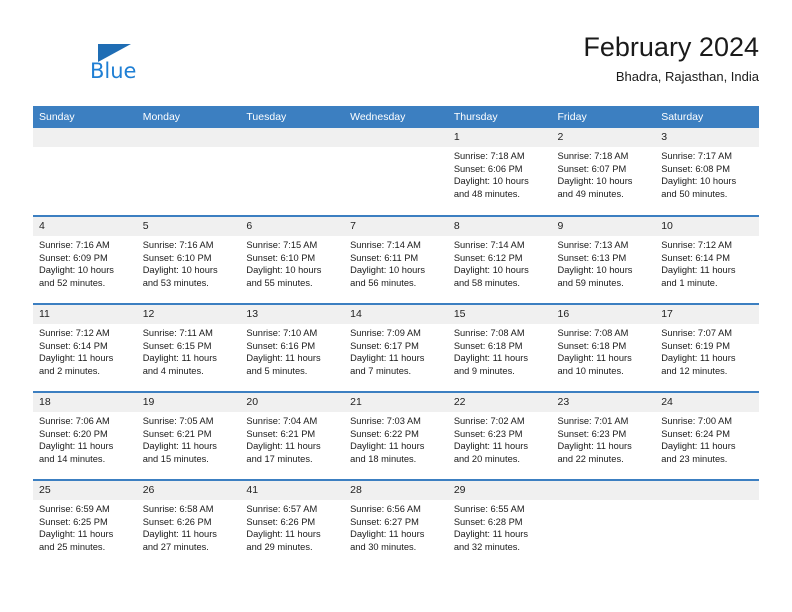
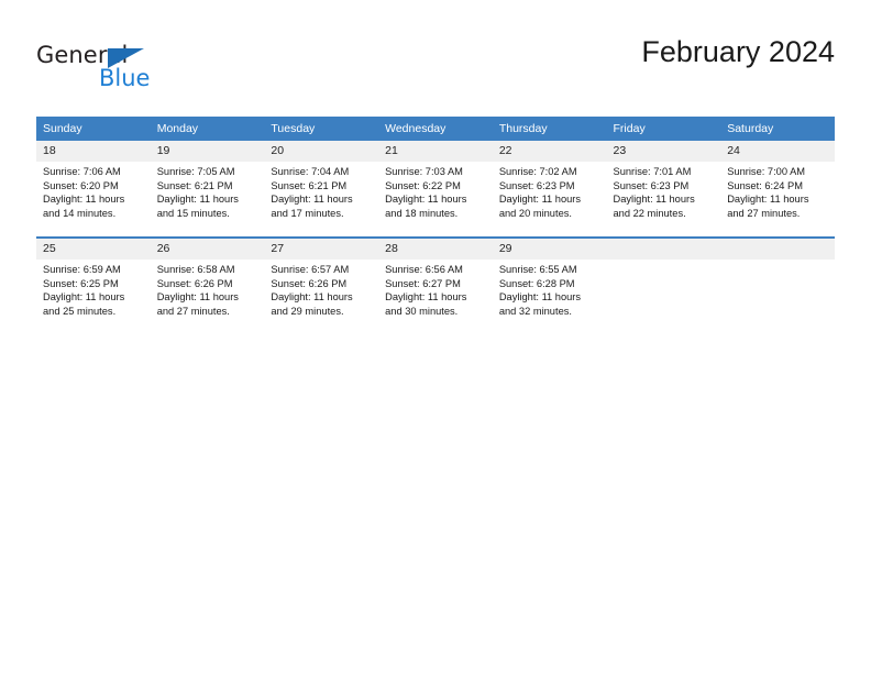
+ General
  Blue
  February 2024
- Bhadra, Rajasthan, India
  Sunday	Monday	Tuesday	Wednesday	Thursday	Friday	Saturday
- 				1Sunrise: 7:18 AMSunset: 6:06 PMDaylight: 10 hoursand 48 minutes.	2Sunrise: 7:18 AMSunset: 6:07 PMDaylight: 10 hoursand 49 minutes.	3Sunrise: 7:17 AMSunset: 6:08 PMDaylight: 10 hoursand 50 minutes.
- 4Sunrise: 7:16 AMSunset: 6:09 PMDaylight: 10 hoursand 52 minutes.	5Sunrise: 7:16 AMSunset: 6:10 PMDaylight: 10 hoursand 53 minutes.	6Sunrise: 7:15 AMSunset: 6:10 PMDaylight: 10 hoursand 55 minutes.	7Sunrise: 7:14 AMSunset: 6:11 PMDaylight: 10 hoursand 56 minutes.	8Sunrise: 7:14 AMSunset: 6:12 PMDaylight: 10 hoursand 58 minutes.	9Sunrise: 7:13 AMSunset: 6:13 PMDaylight: 10 hoursand 59 minutes.	10Sunrise: 7:12 AMSunset: 6:14 PMDaylight: 11 hoursand 1 minute.
- 11Sunrise: 7:12 AMSunset: 6:14 PMDaylight: 11 hoursand 2 minutes.	12Sunrise: 7:11 AMSunset: 6:15 PMDaylight: 11 hoursand 4 minutes.	13Sunrise: 7:10 AMSunset: 6:16 PMDaylight: 11 hoursand 5 minutes.	14Sunrise: 7:09 AMSunset: 6:17 PMDaylight: 11 hoursand 7 minutes.	15Sunrise: 7:08 AMSunset: 6:18 PMDaylight: 11 hoursand 9 minutes.	16Sunrise: 7:08 AMSunset: 6:18 PMDaylight: 11 hoursand 10 minutes.	17Sunrise: 7:07 AMSunset: 6:19 PMDaylight: 11 hoursand 12 minutes.
- 18Sunrise: 7:06 AMSunset: 6:20 PMDaylight: 11 hoursand 14 minutes.	19Sunrise: 7:05 AMSunset: 6:21 PMDaylight: 11 hoursand 15 minutes.	20Sunrise: 7:04 AMSunset: 6:21 PMDaylight: 11 hoursand 17 minutes.	21Sunrise: 7:03 AMSunset: 6:22 PMDaylight: 11 hoursand 18 minutes.	22Sunrise: 7:02 AMSunset: 6:23 PMDaylight: 11 hoursand 20 minutes.	23Sunrise: 7:01 AMSunset: 6:23 PMDaylight: 11 hoursand 22 minutes.	24Sunrise: 7:00 AMSunset: 6:24 PMDaylight: 11 hoursand 23 minutes.
+ 18Sunrise: 7:06 AMSunset: 6:20 PMDaylight: 11 hoursand 14 minutes.	19Sunrise: 7:05 AMSunset: 6:21 PMDaylight: 11 hoursand 15 minutes.	20Sunrise: 7:04 AMSunset: 6:21 PMDaylight: 11 hoursand 17 minutes.	21Sunrise: 7:03 AMSunset: 6:22 PMDaylight: 11 hoursand 18 minutes.	22Sunrise: 7:02 AMSunset: 6:23 PMDaylight: 11 hoursand 20 minutes.	23Sunrise: 7:01 AMSunset: 6:23 PMDaylight: 11 hoursand 22 minutes.	24Sunrise: 7:00 AMSunset: 6:24 PMDaylight: 11 hoursand 27 minutes.
- 25Sunrise: 6:59 AMSunset: 6:25 PMDaylight: 11 hoursand 25 minutes.	26Sunrise: 6:58 AMSunset: 6:26 PMDaylight: 11 hoursand 27 minutes.	41Sunrise: 6:57 AMSunset: 6:26 PMDaylight: 11 hoursand 29 minutes.	28Sunrise: 6:56 AMSunset: 6:27 PMDaylight: 11 hoursand 30 minutes.	29Sunrise: 6:55 AMSunset: 6:28 PMDaylight: 11 hoursand 32 minutes.
+ 25Sunrise: 6:59 AMSunset: 6:25 PMDaylight: 11 hoursand 25 minutes.	26Sunrise: 6:58 AMSunset: 6:26 PMDaylight: 11 hoursand 27 minutes.	27Sunrise: 6:57 AMSunset: 6:26 PMDaylight: 11 hoursand 29 minutes.	28Sunrise: 6:56 AMSunset: 6:27 PMDaylight: 11 hoursand 30 minutes.	29Sunrise: 6:55 AMSunset: 6:28 PMDaylight: 11 hoursand 32 minutes.
